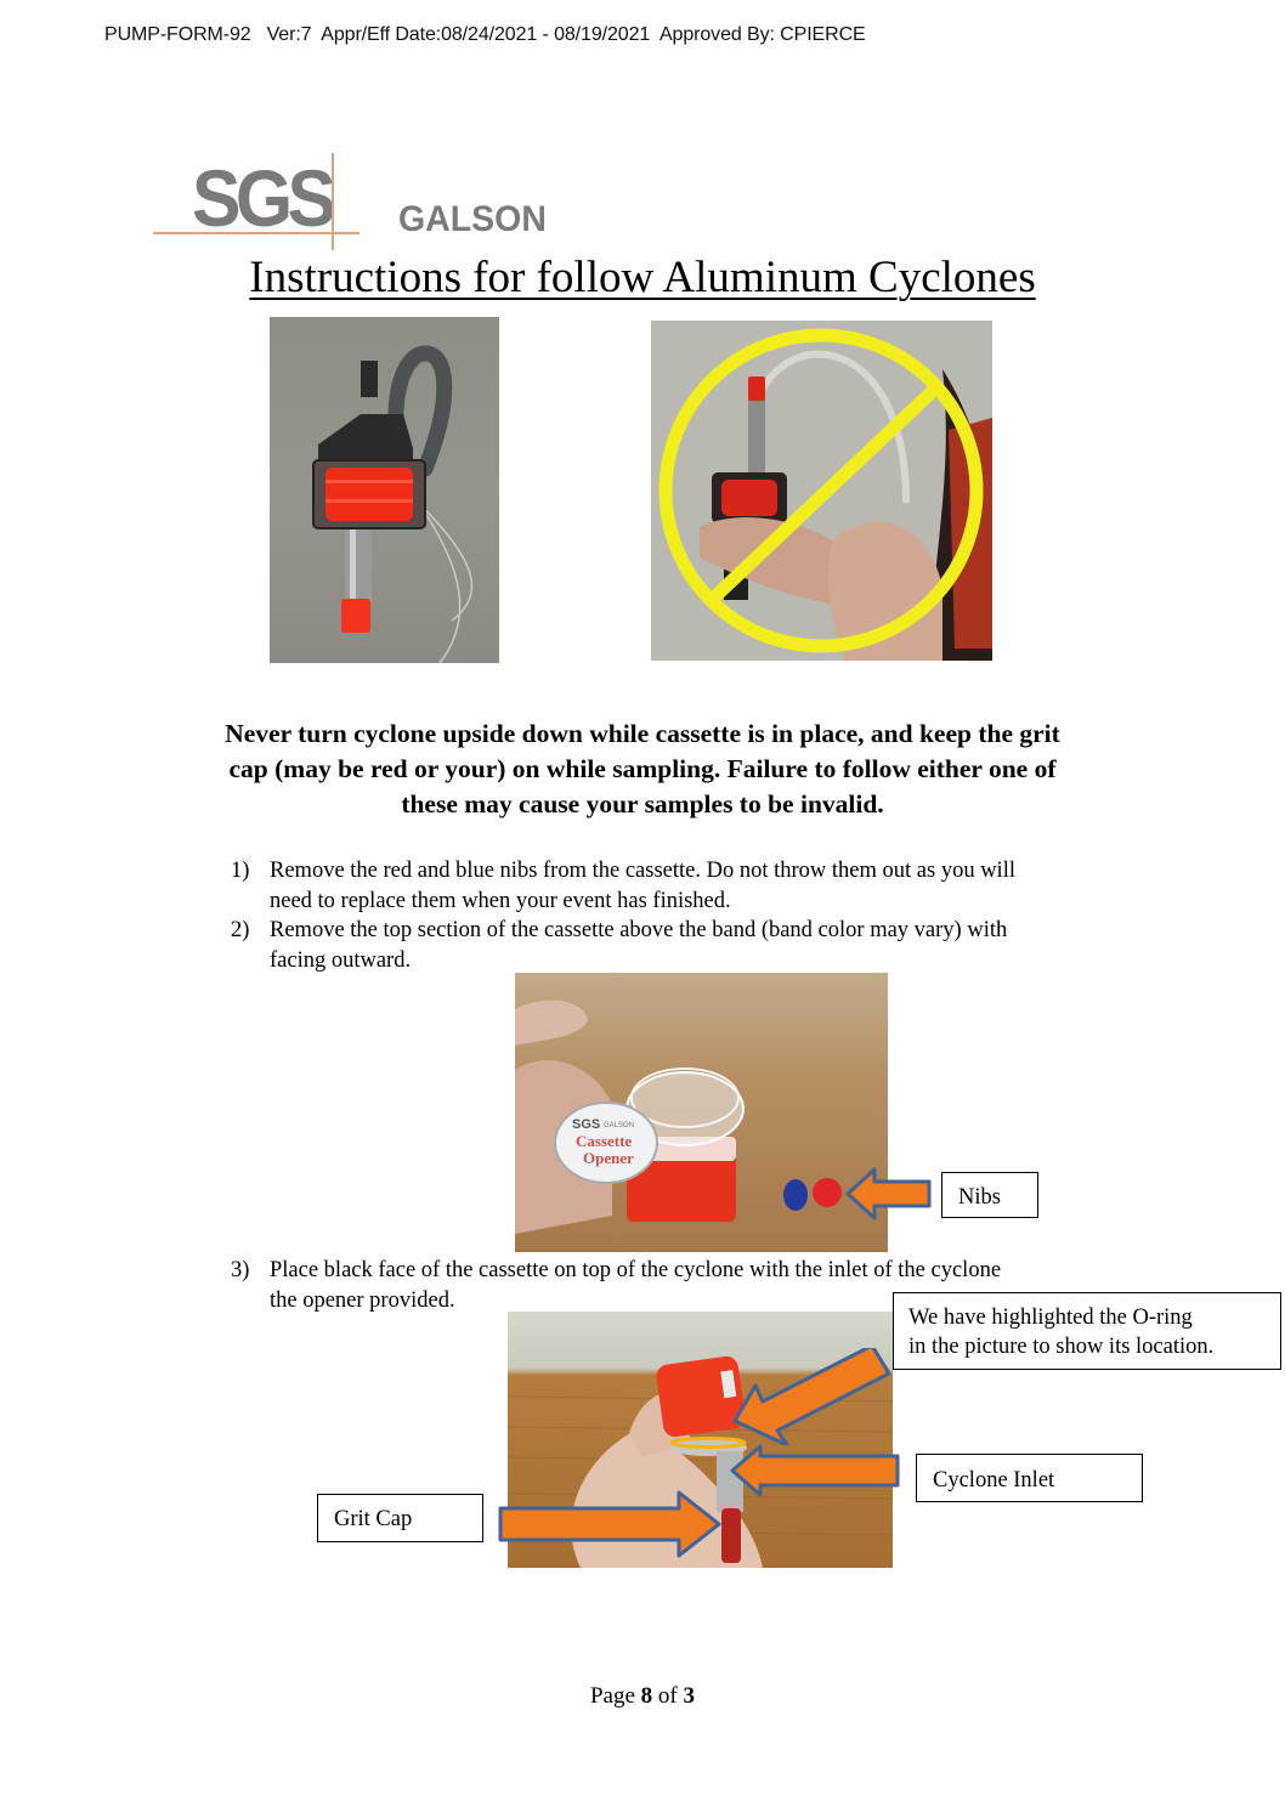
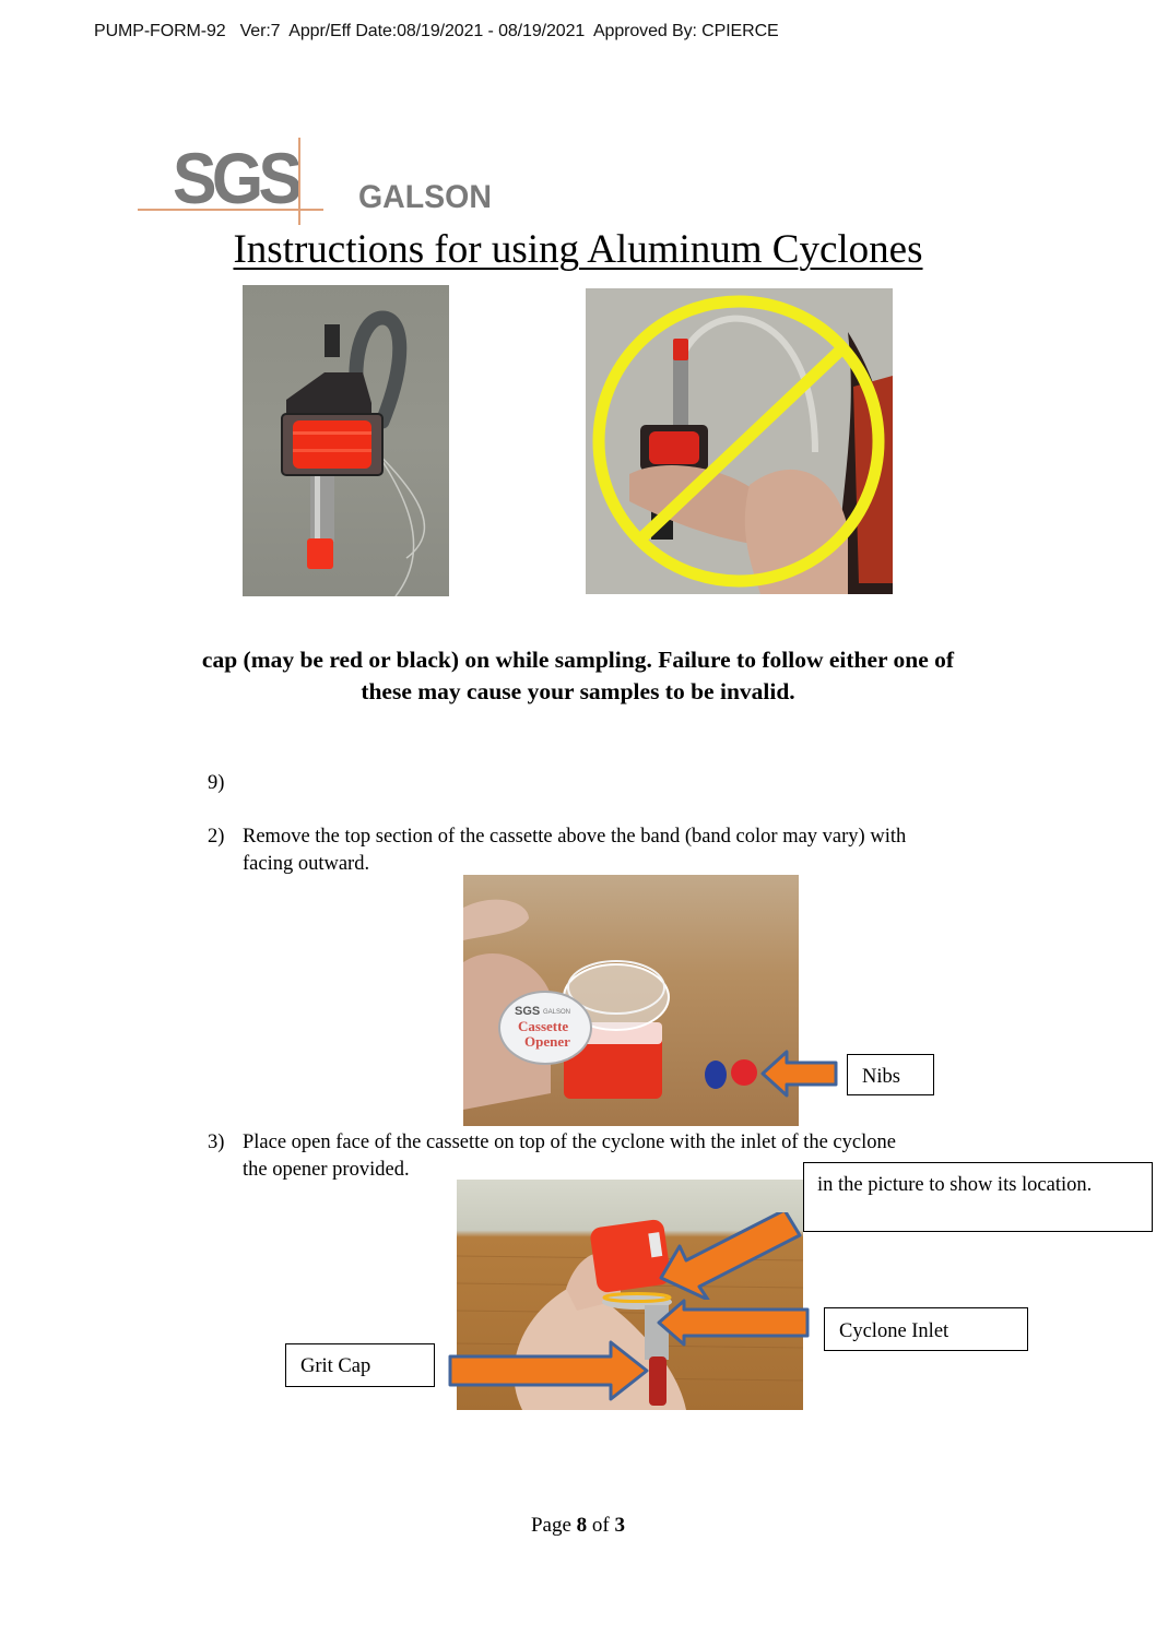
- PUMP-FORM-92 Ver:7 Appr/Eff Date:08/24/2021 - 08/19/2021 Approved By: CPIERCE
+ PUMP-FORM-92 Ver:7 Appr/Eff Date:08/19/2021 - 08/19/2021 Approved By: CPIERCE
  SGS
  GALSON
- Instructions for follow Aluminum Cyclones
+ Instructions for using Aluminum Cyclones
- Never turn cyclone upside down while cassette is in place, and keep the grit
- cap (may be red or your) on while sampling. Failure to follow either one of
+ cap (may be red or black) on while sampling. Failure to follow either one of
  these may cause your samples to be invalid.
- 1)
+ 9)
- Remove the red and blue nibs from the cassette. Do not throw them out as you will
- need to replace them when your event has finished.
  2)
  Remove the top section of the cassette above the band (band color may vary) with
  facing outward.
  SGS
  Cassette
  Opener
  Nibs
  3)
- Place black face of the cassette on top of the cyclone with the inlet of the cyclone
+ Place open face of the cassette on top of the cyclone with the inlet of the cyclone
  the opener provided.
- We have highlighted the O-ring
  in the picture to show its location.
  Cyclone Inlet
  Grit Cap
  Page 8 of 3
